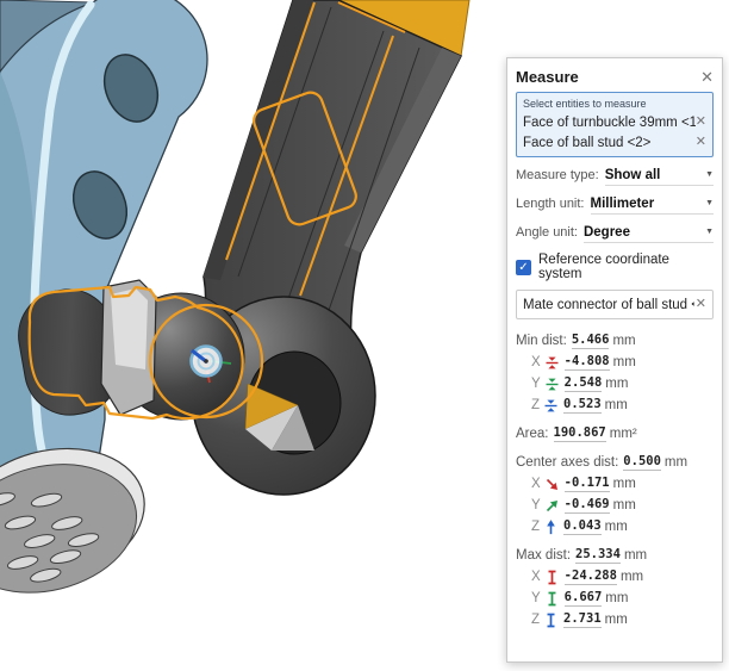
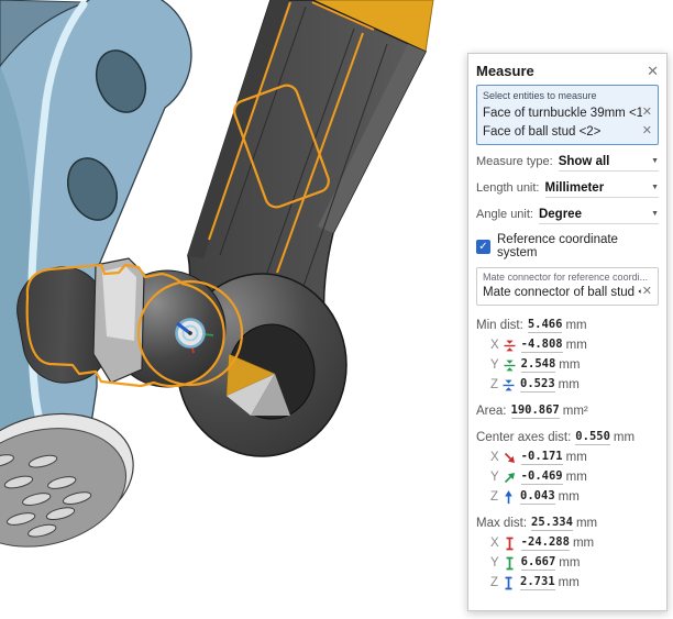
  Measure
  ✕
  Select entities to measure
  Face of turnbuckle 39mm <1
  ✕
  Face of ball stud <2>
  ✕
  Measure type:
  Show all
  Length unit:
  Millimeter
  Angle unit:
  Degree
  ✓
  Reference coordinate system
+ Mate connector for reference coordi...
  Mate connector of ball stud
  ✕
  Min dist:
  5.466
  mm
  X
  -4.808
  mm
  Y
  2.548
  mm
  Z
  0.523
  mm
  Area:
  190.867
  mm²
  Center axes dist:
- 0.500
+ 0.550
  mm
  X
  -0.171
  mm
  Y
  -0.469
  mm
  Z
  0.043
  mm
  Max dist:
  25.334
  mm
  X
  -24.288
  mm
  Y
  6.667
  mm
  Z
  2.731
  mm
